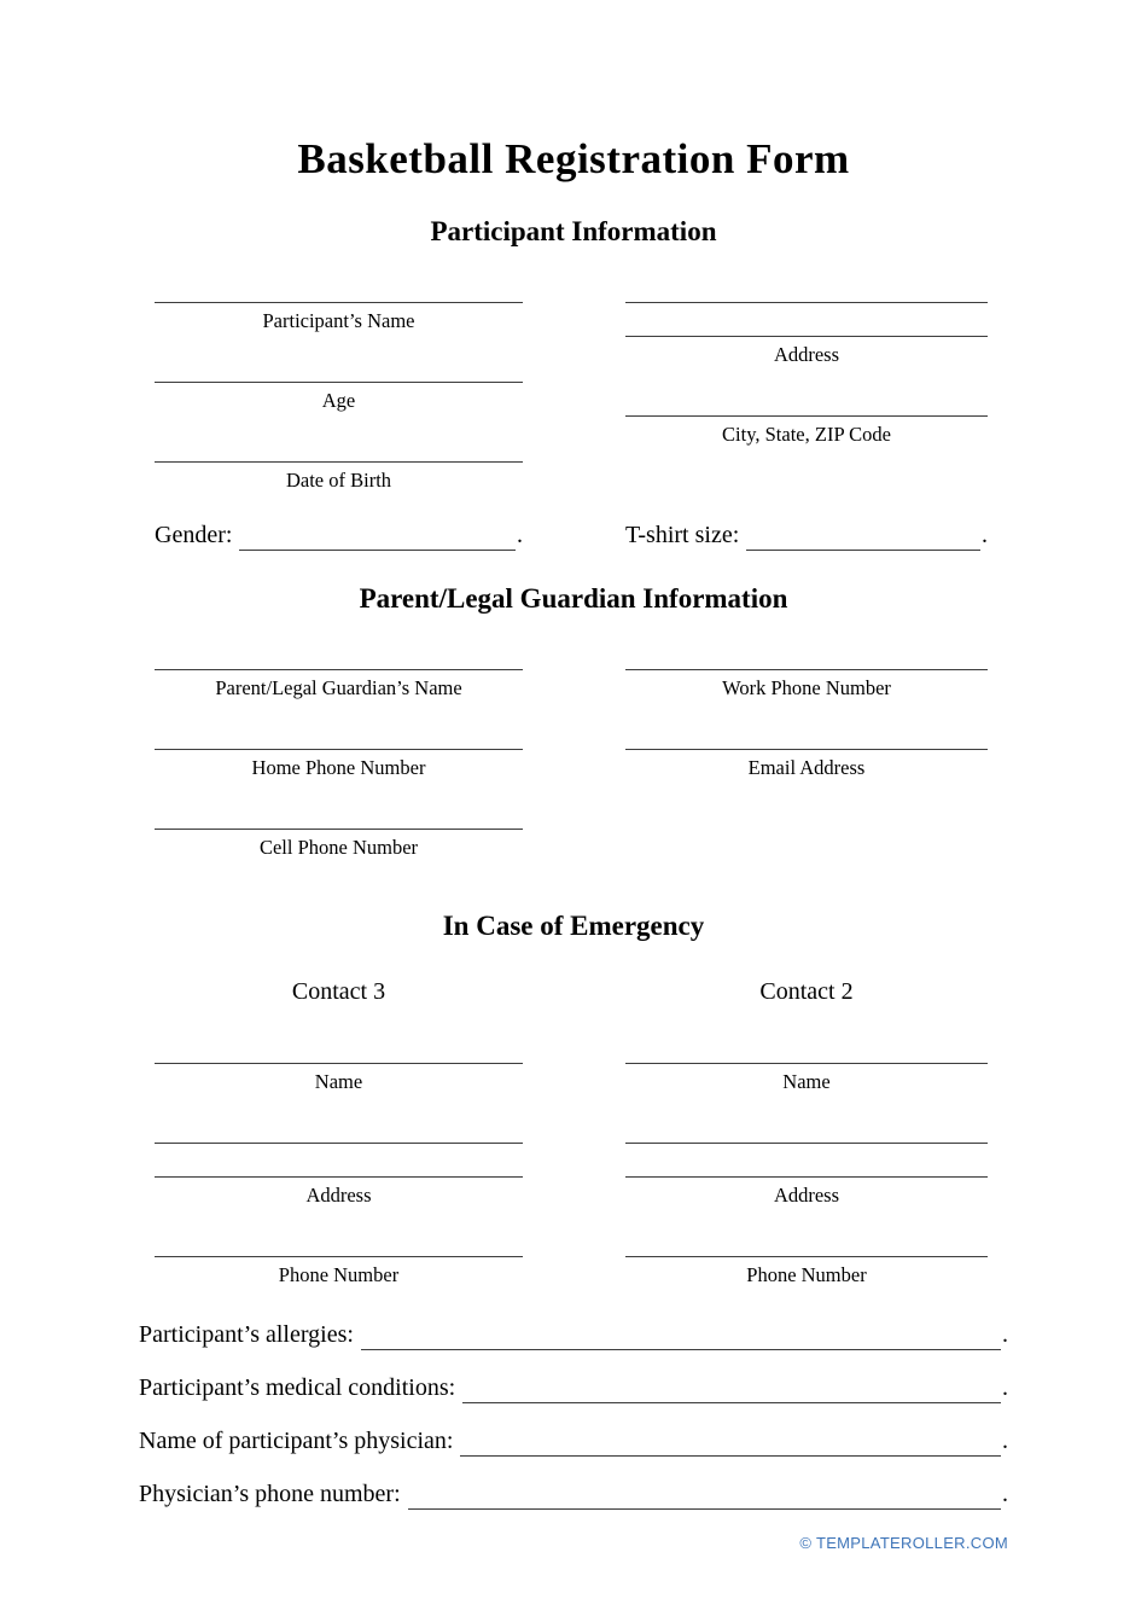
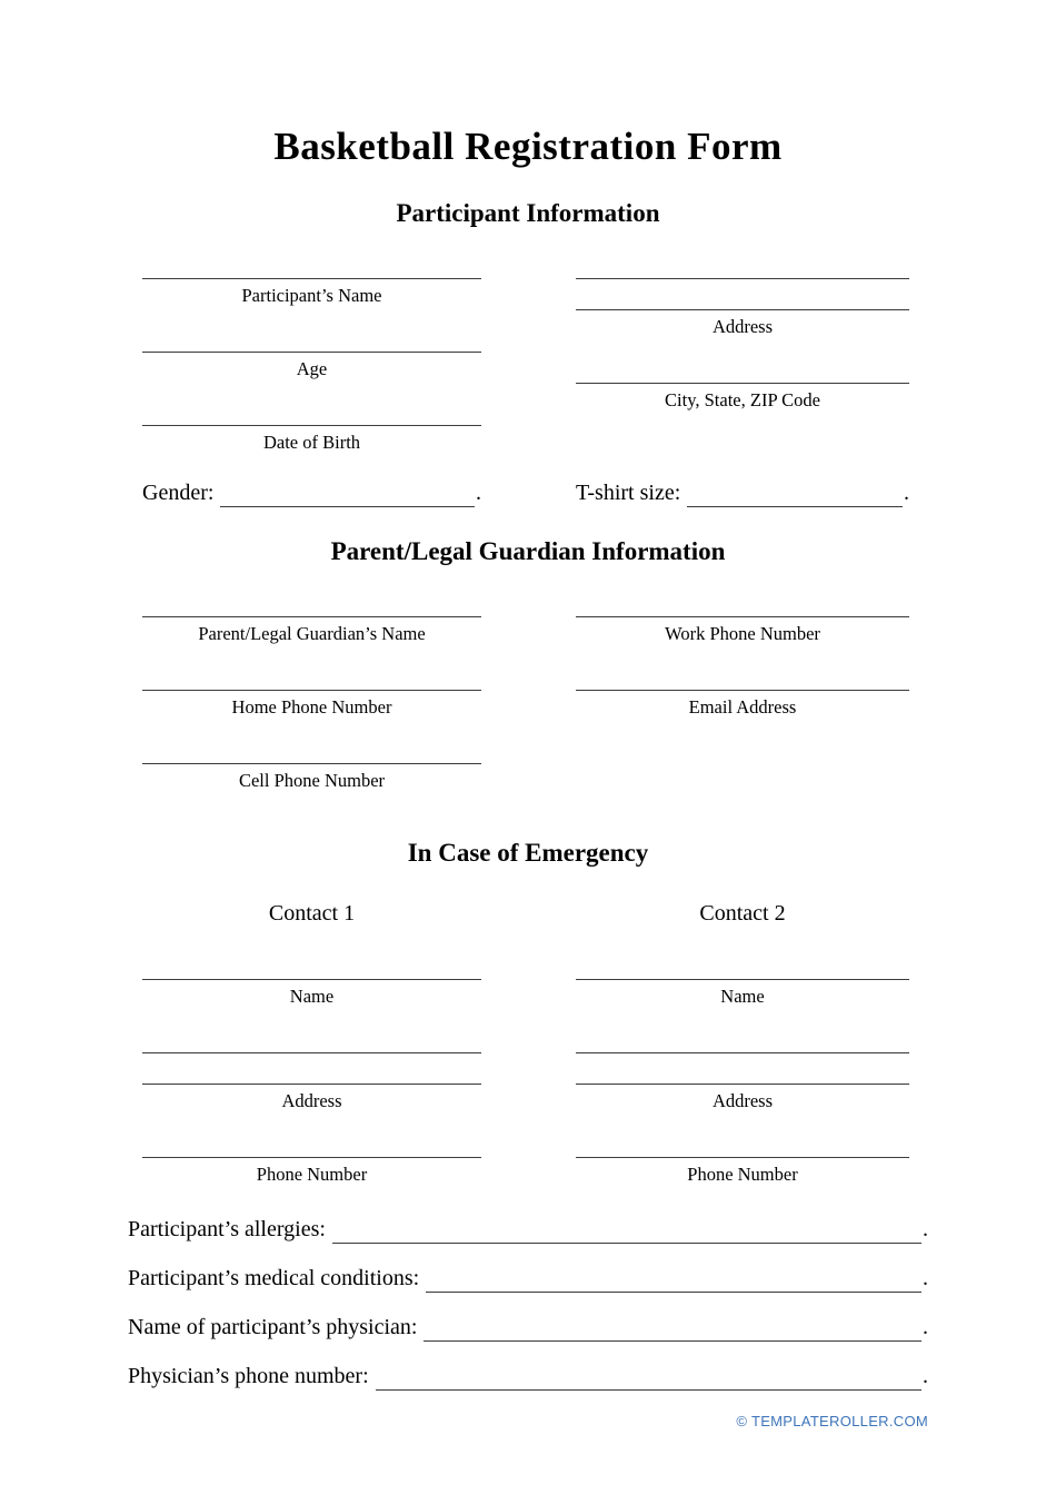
  Basketball Registration Form
  Participant Information
  Participant’s Name
  Age
  Date of Birth
  Address
  City, State, ZIP Code
  Gender:
  .
  T-shirt size:
  .
  Parent/Legal Guardian Information
  Parent/Legal Guardian’s Name
  Home Phone Number
  Cell Phone Number
  Work Phone Number
  Email Address
  In Case of Emergency
- Contact 3
+ Contact 1
  Name
  Address
  Phone Number
  Contact 2
  Name
  Address
  Phone Number
  Participant’s allergies:
  .
  Participant’s medical conditions:
  .
  Name of participant’s physician:
  .
  Physician’s phone number:
  .
  © TEMPLATEROLLER.COM
